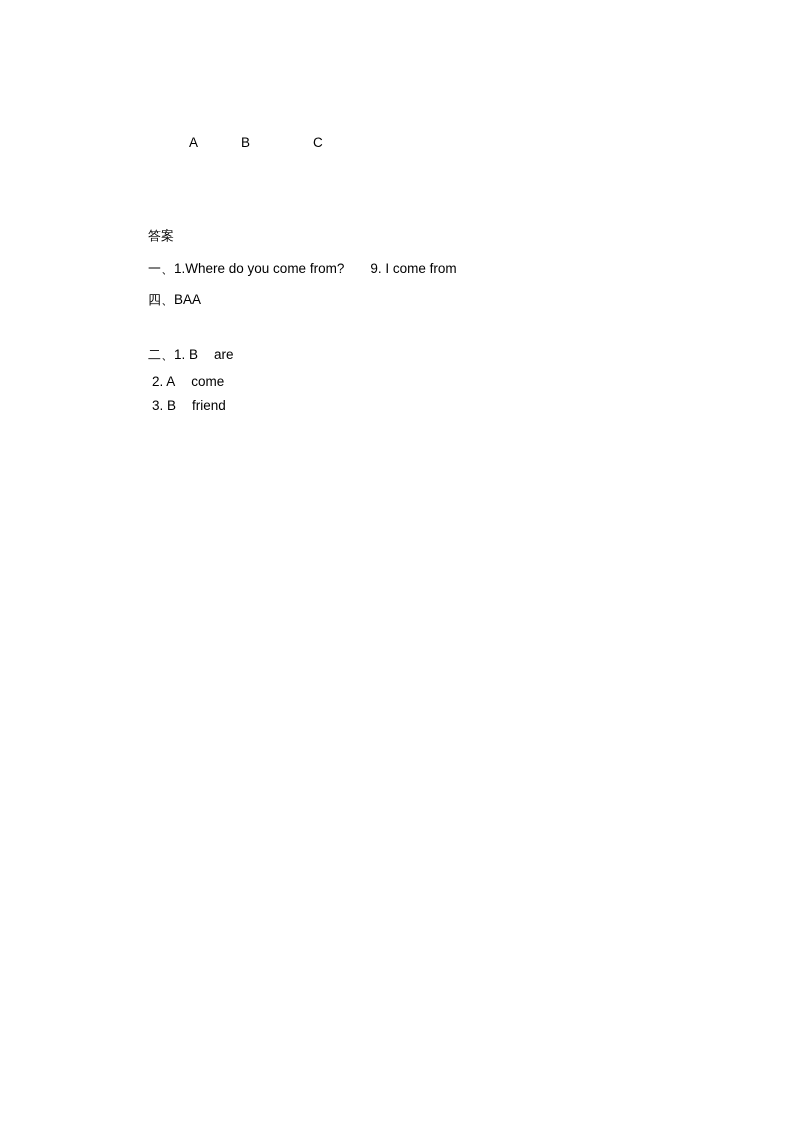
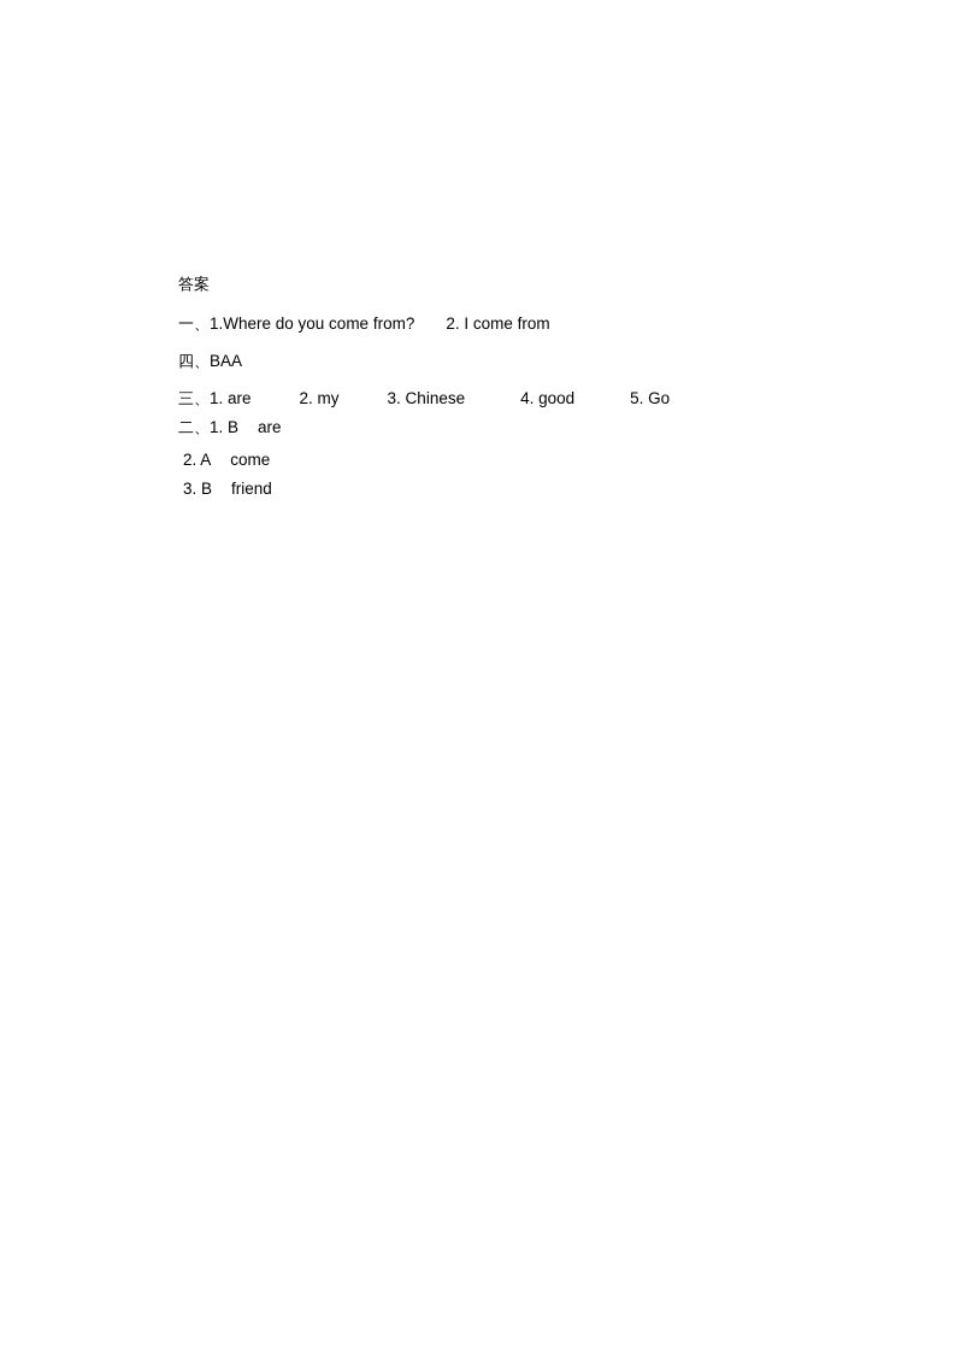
- A B C
  答案
- 一、1.Where do you come from? 9. I come from
+ 一、1.Where do you come from? 2. I come from
  四、BAA
+ 三、1. are 2. my 3. Chinese 4. good 5. Go
  二、1. B are
  2. A come
  3. B friend
